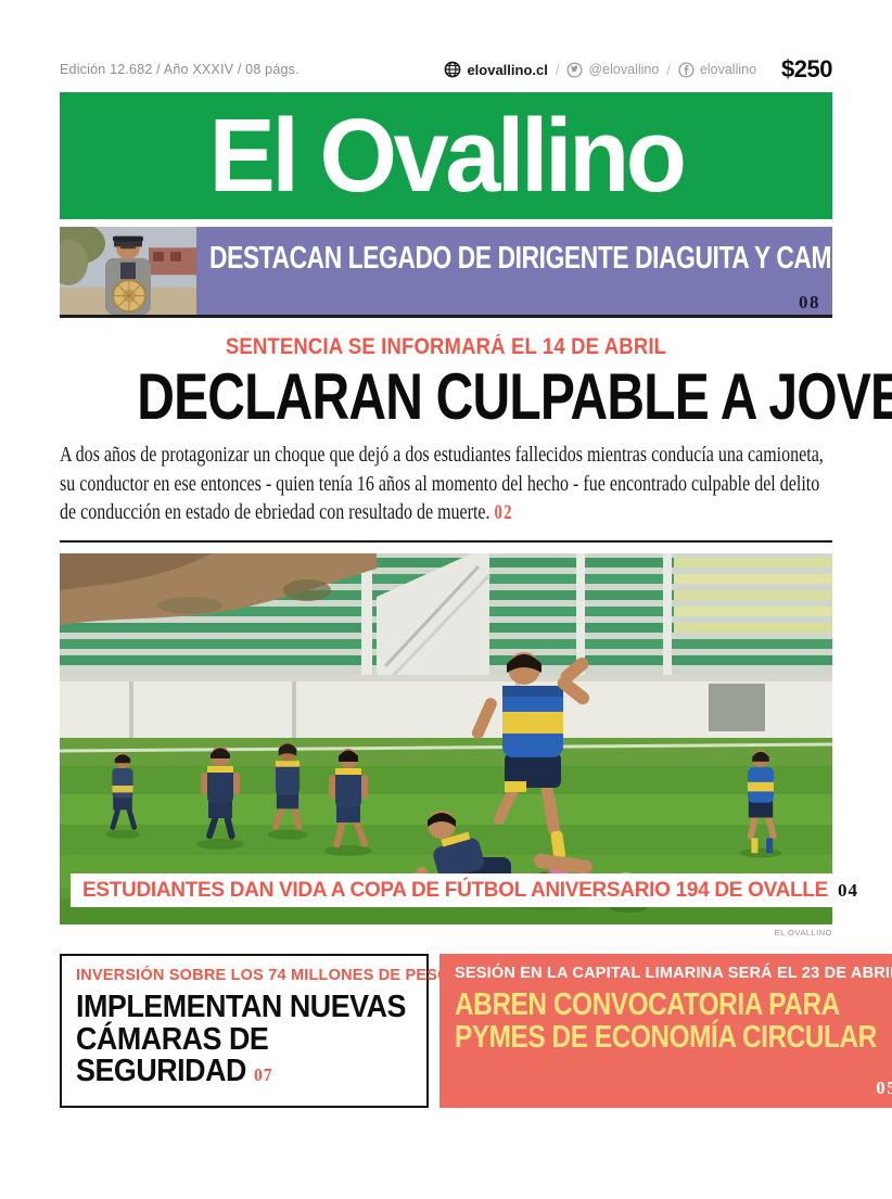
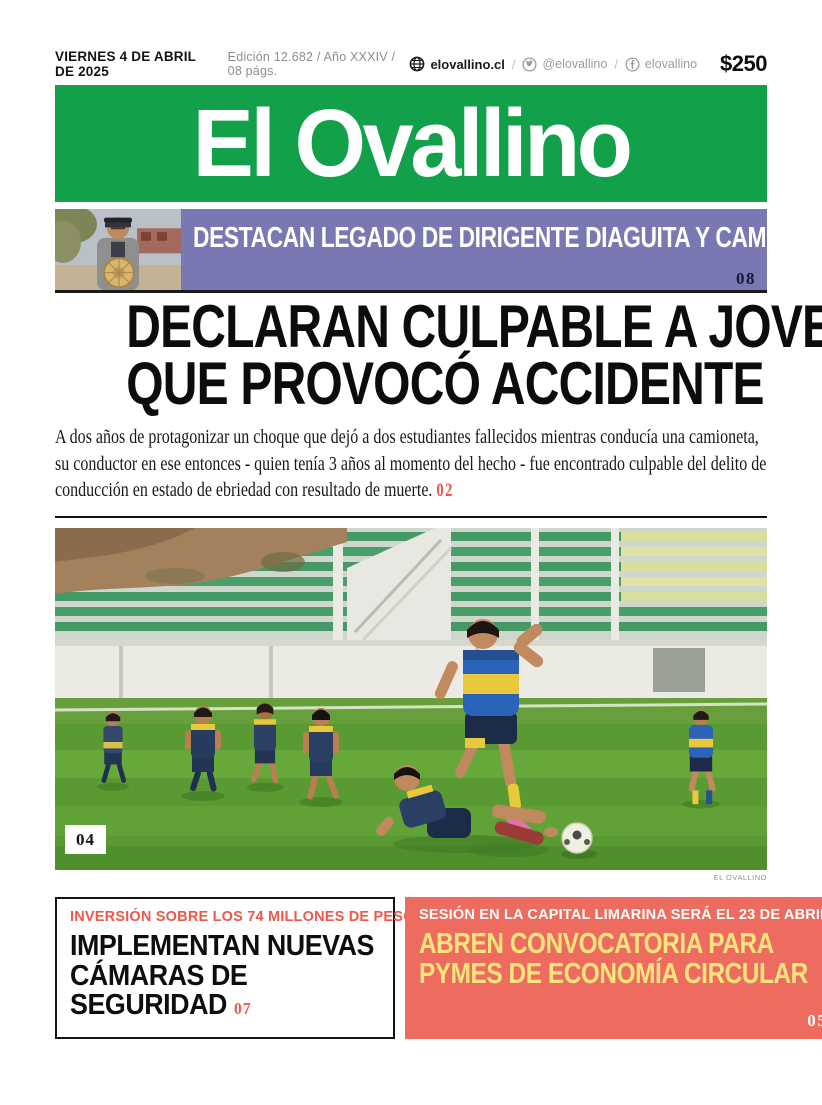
+ VIERNES 4 DE ABRIL DE 2025
  Edición 12.682 / Año XXXIV / 08 págs.
  elovallino.cl
  /
  @elovallino
  /
  elovallino
  $250
  El Ovallino
  DESTACAN LEGADO DE DIRIGENTE DIAGUITA Y CAMPESI
  08
- SENTENCIA SE INFORMARÁ EL 14 DE ABRIL
  DECLARAN CULPABLE A JOVE
+ QUE PROVOCÓ ACCIDENTE
- A dos años de protagonizar un choque que dejó a dos estudiantes fallecidos mientras conducía una camioneta, su conductor en ese entonces - quien tenía 16 años al momento del hecho - fue encontrado culpable del delito de conducción en estado de ebriedad con resultado de muerte. 02
+ A dos años de protagonizar un choque que dejó a dos estudiantes fallecidos mientras conducía una camioneta, su conductor en ese entonces - quien tenía 3 años al momento del hecho - fue encontrado culpable del delito de conducción en estado de ebriedad con resultado de muerte. 02
- ESTUDIANTES DAN VIDA A COPA DE FÚTBOL ANIVERSARIO 194 DE OVALLE
  04
  EL OVALLINO
  INVERSIÓN SOBRE LOS 74 MILLONES DE PES
  IMPLEMENTAN NUEVAS CÁMARAS DE SEGURIDAD 07
  SESIÓN EN LA CAPITAL LIMARINA SERÁ EL 23 DE ABRI
  ABREN CONVOCATORIA PARA PYMES DE ECONOMÍA CIRCULAR
